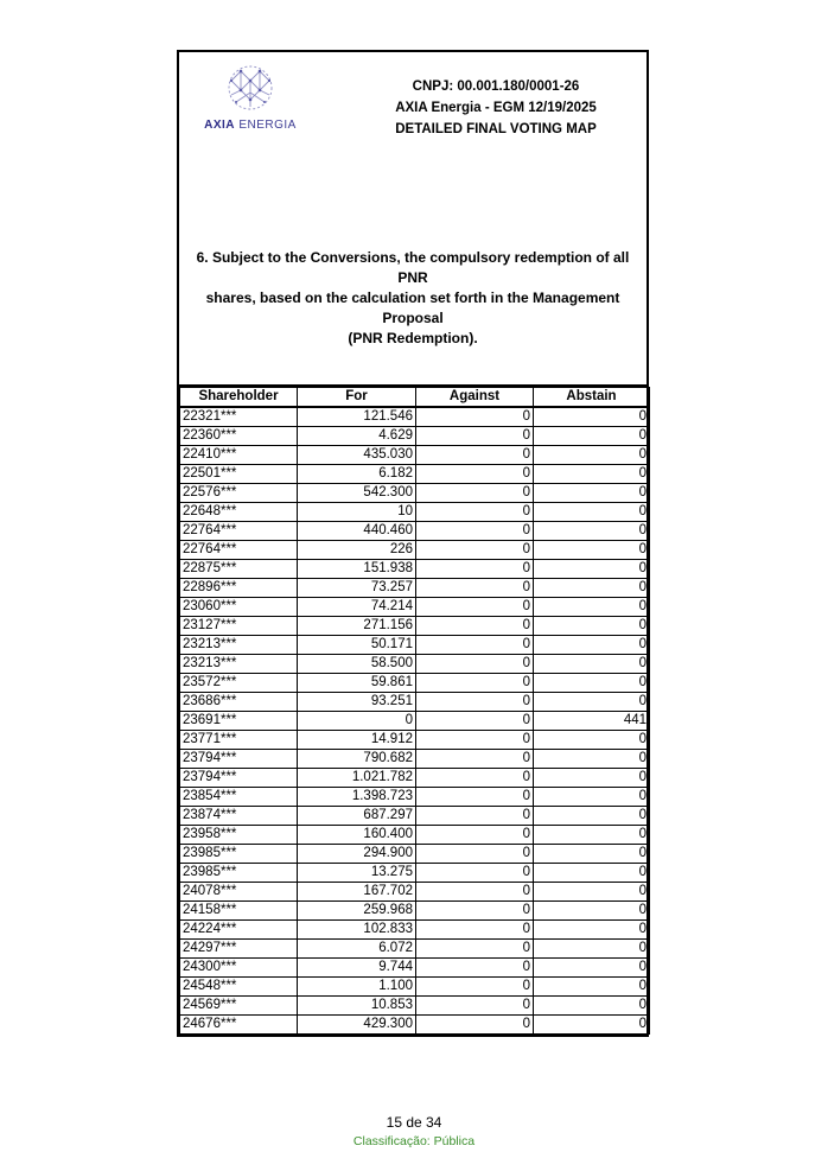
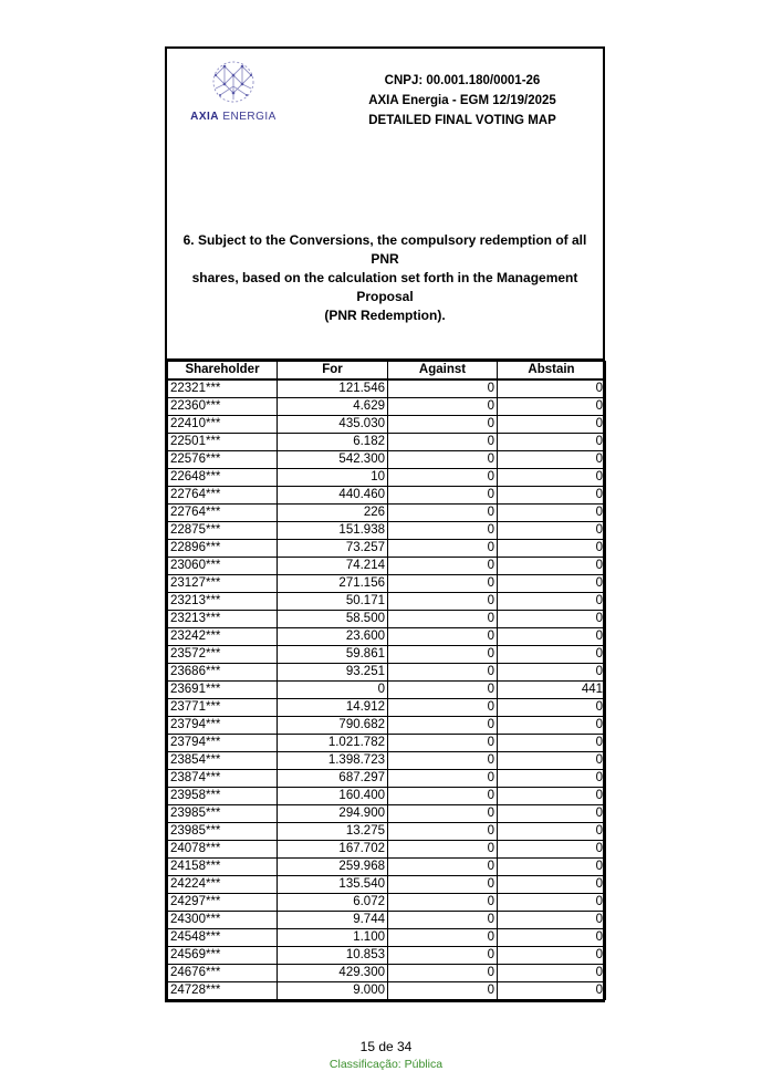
  AXIA ENERGIA
  CNPJ: 00.001.180/0001-26
  AXIA Energia - EGM 12/19/2025
  DETAILED FINAL VOTING MAP
  6. Subject to the Conversions, the compulsory redemption of all PNR
  shares, based on the calculation set forth in the Management Proposal
  (PNR Redemption).
  Shareholder	For	Against	Abstain
  22321***	121.546	0	0
  22360***	4.629	0	0
  22410***	435.030	0	0
  22501***	6.182	0	0
  22576***	542.300	0	0
  22648***	10	0	0
  22764***	440.460	0	0
  22764***	226	0	0
  22875***	151.938	0	0
  22896***	73.257	0	0
  23060***	74.214	0	0
  23127***	271.156	0	0
  23213***	50.171	0	0
  23213***	58.500	0	0
+ 23242***	23.600	0	0
  23572***	59.861	0	0
  23686***	93.251	0	0
  23691***	0	0	441
  23771***	14.912	0	0
  23794***	790.682	0	0
  23794***	1.021.782	0	0
  23854***	1.398.723	0	0
  23874***	687.297	0	0
  23958***	160.400	0	0
  23985***	294.900	0	0
  23985***	13.275	0	0
  24078***	167.702	0	0
  24158***	259.968	0	0
- 24224***	102.833	0	0
+ 24224***	135.540	0	0
  24297***	6.072	0	0
  24300***	9.744	0	0
  24548***	1.100	0	0
  24569***	10.853	0	0
  24676***	429.300	0	0
+ 24728***	9.000	0	0
  15 de 34
  Classificação: Pública
